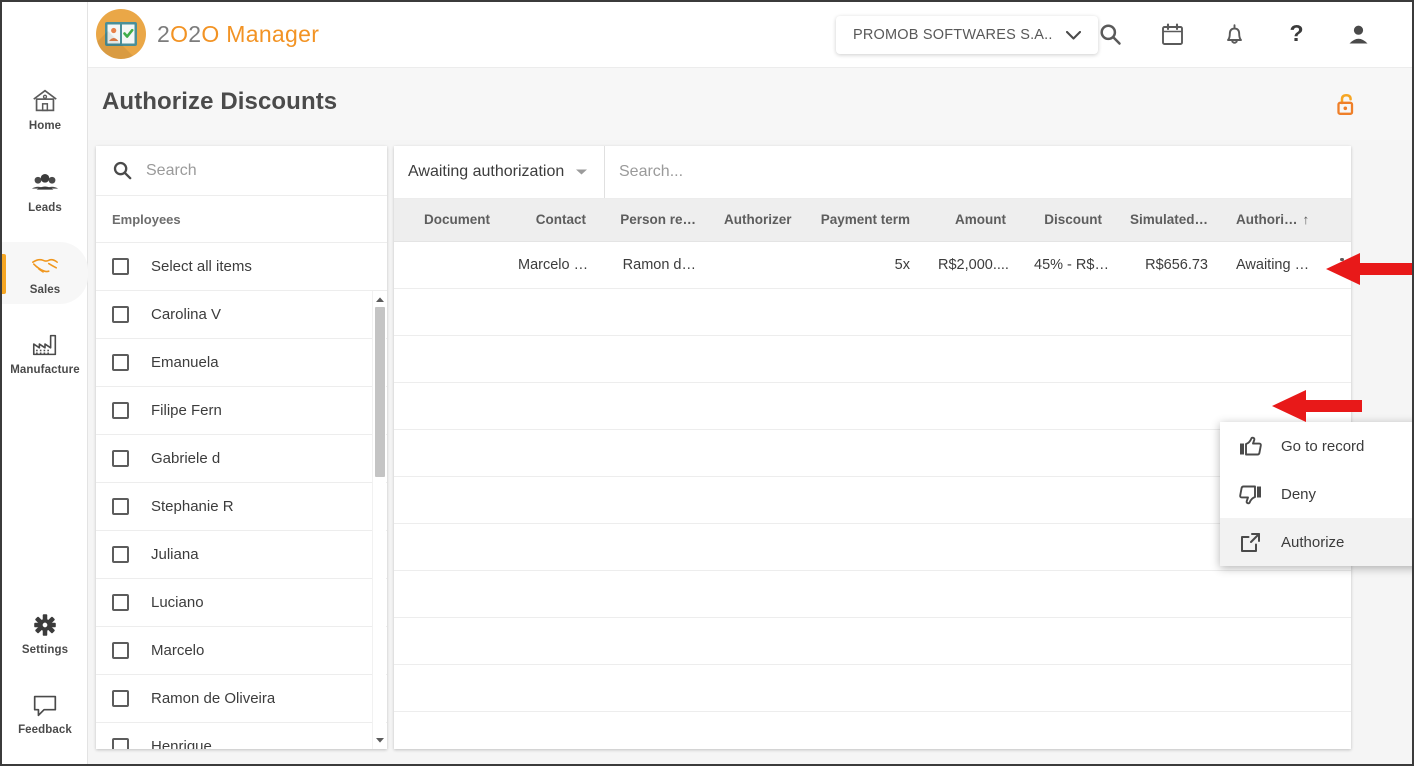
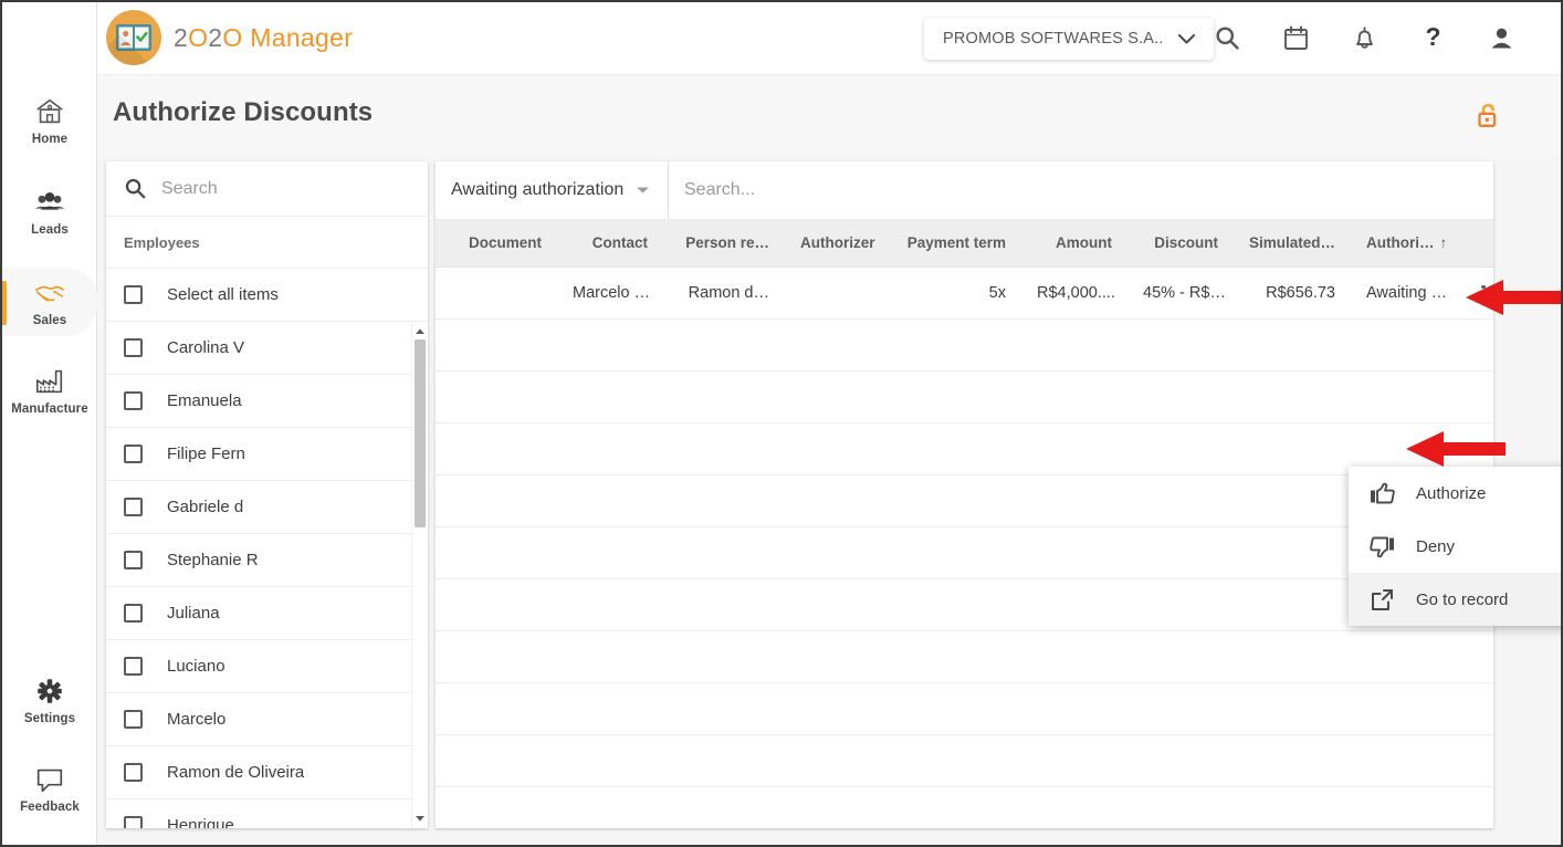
  Home
  Leads
  Sales
  Manufacture
  Settings
  Feedback
  2O2O Manager
  PROMOB SOFTWARES S.A..
  ?
  Authorize Discounts
  Search
  Employees
  Select all items
  Carolina V
  Emanuela
  Filipe Fern
  Gabriele d
  Stephanie R
  Juliana
  Luciano
  Marcelo
  Ramon de Oliveira
  Henrique
  Awaiting authorization
  Search...
  Document	Contact	Person re…	Authorizer	Payment term	Amount	Discount	Simulated…	Authori… ↑
- 	Marcelo …	Ramon d…		5x	R$2,000....	45% - R$…	R$656.73	Awaiting …
+ 	Marcelo …	Ramon d…		5x	R$4,000....	45% - R$…	R$656.73	Awaiting …
- Go to record
+ Authorize
  Deny
- Authorize
+ Go to record
